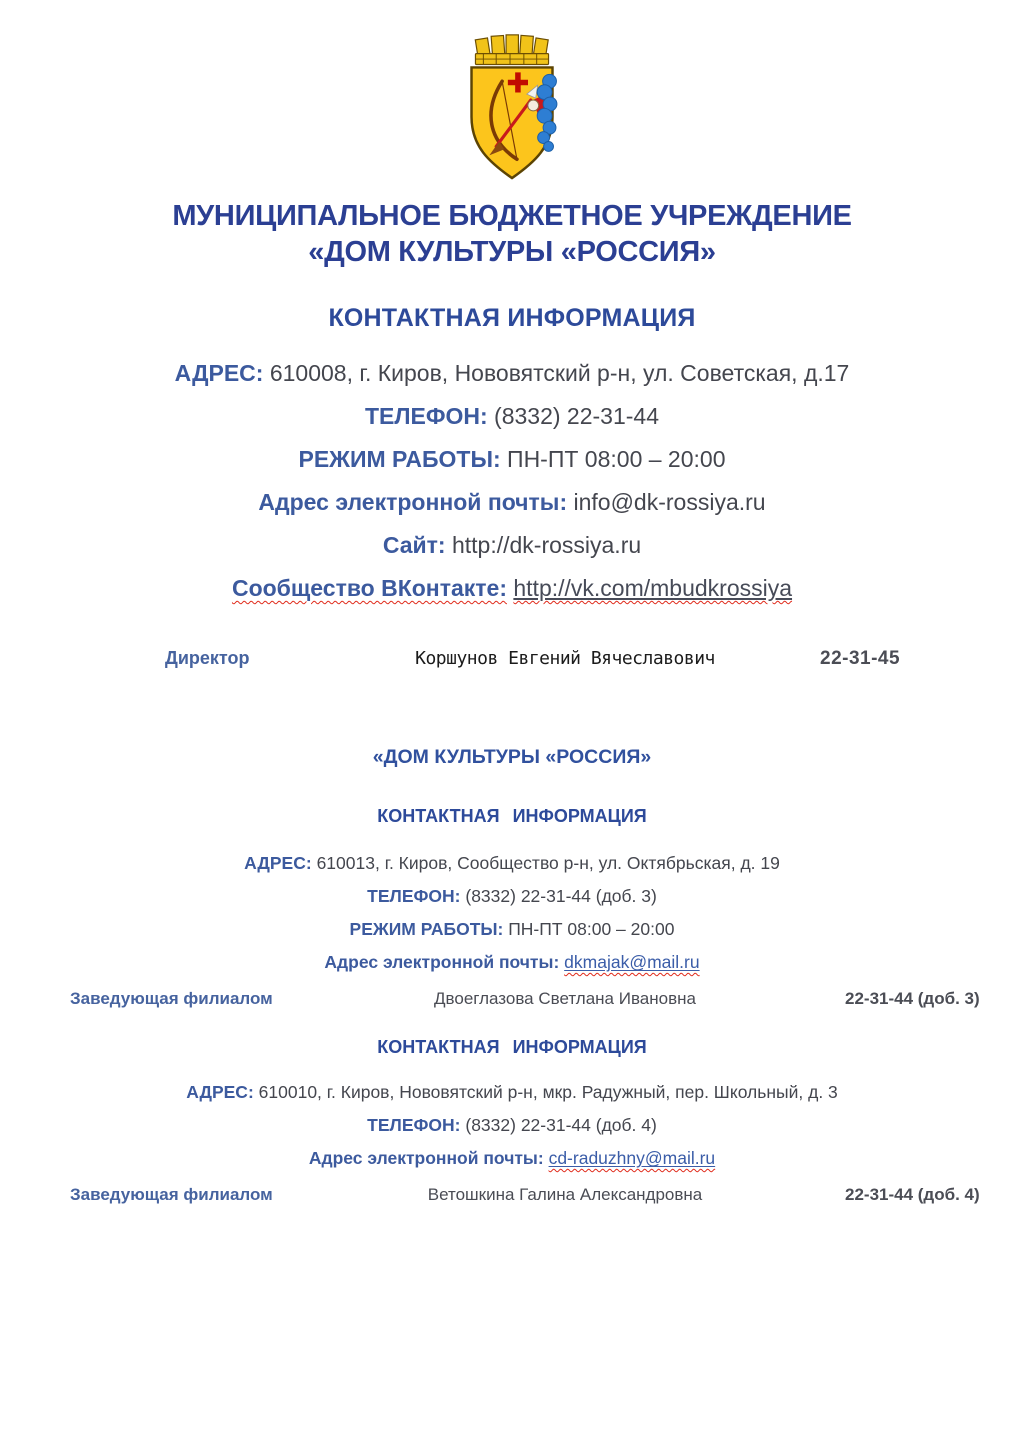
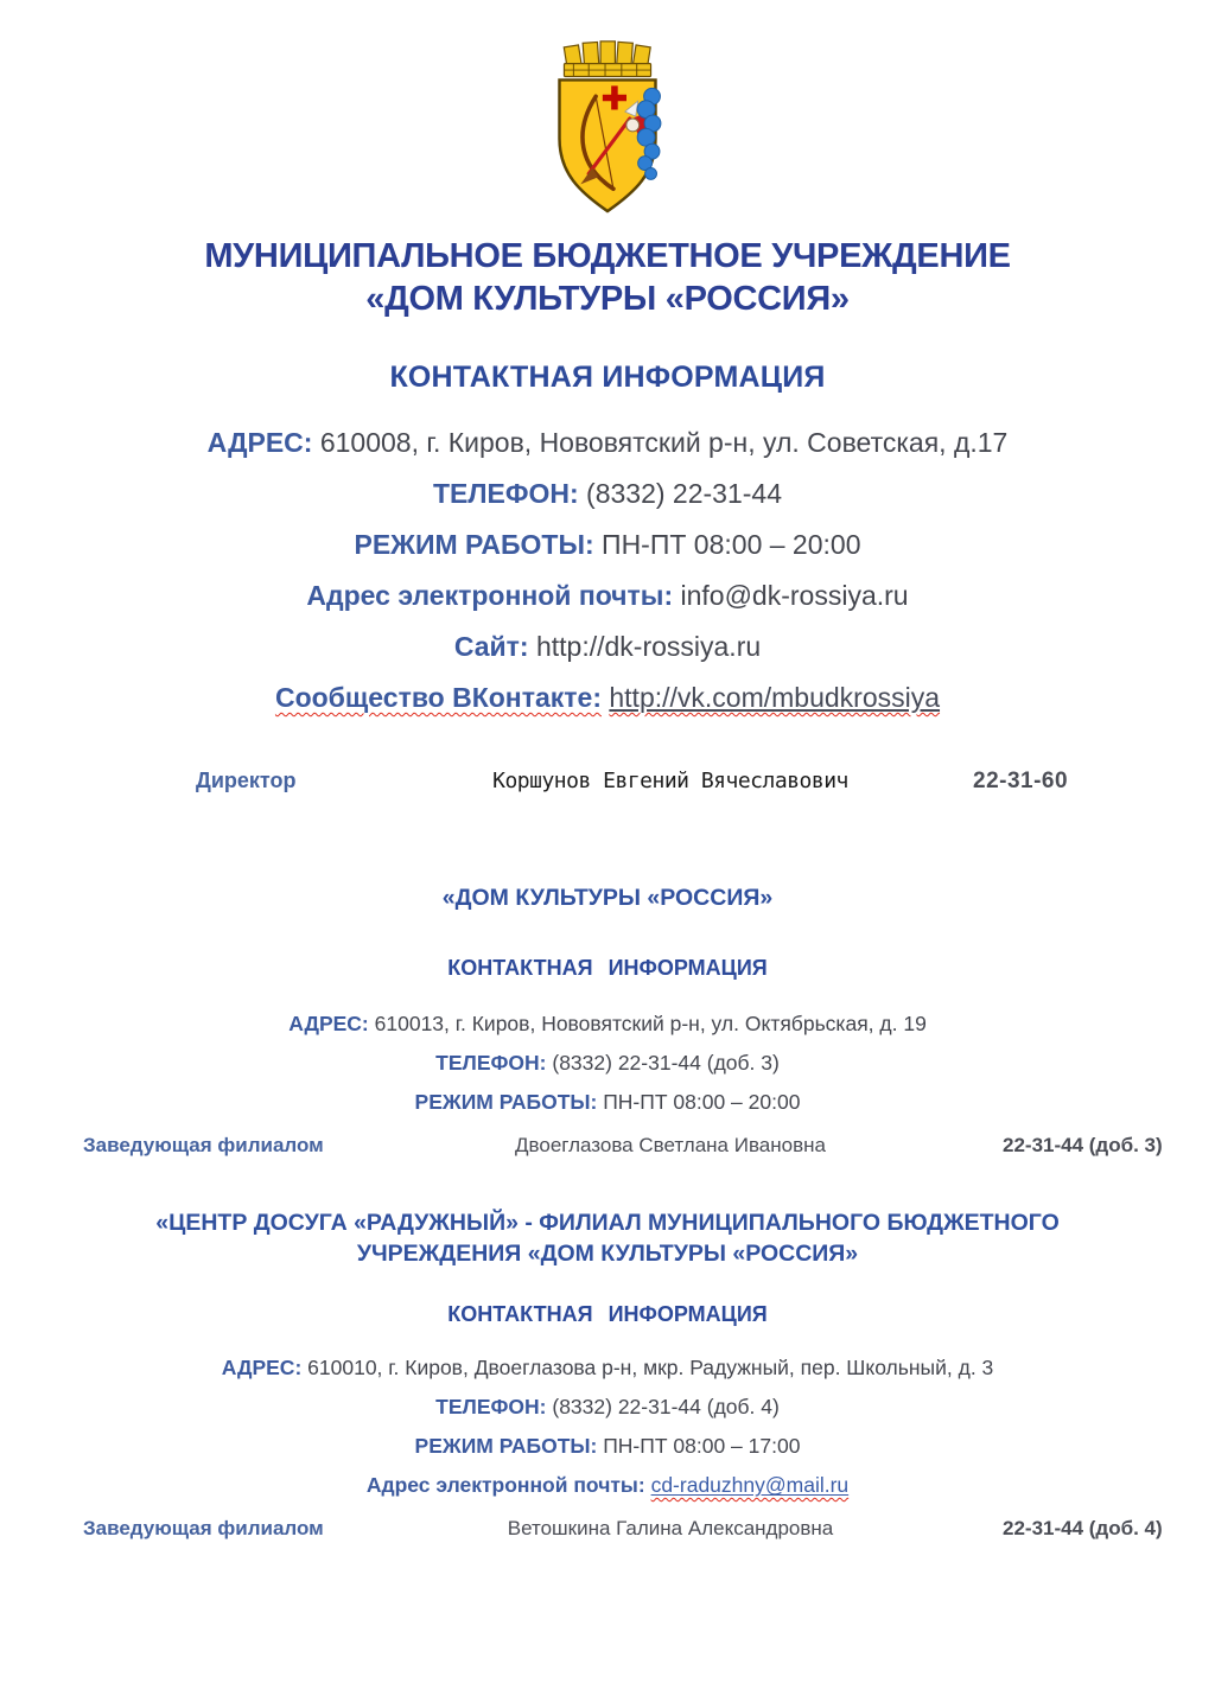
  МУНИЦИПАЛЬНОЕ БЮДЖЕТНОЕ УЧРЕЖДЕНИЕ
  «ДОМ КУЛЬТУРЫ «РОССИЯ»
  КОНТАКТНАЯ ИНФОРМАЦИЯ
  АДРЕС: 610008, г. Киров, Нововятский р-н, ул. Советская, д.17
  ТЕЛЕФОН: (8332) 22-31-44
  РЕЖИМ РАБОТЫ: ПН-ПТ 08:00 – 20:00
  Адрес электронной почты: info@dk-rossiya.ru
  Сайт: http://dk-rossiya.ru
  Сообщество ВКонтакте: http://vk.com/mbudkrossiya
  Директор
  Коршунов Евгений Вячеславович
- 22-31-45
+ 22-31-60
  «ДОМ КУЛЬТУРЫ «РОССИЯ»
  КОНТАКТНАЯ ИНФОРМАЦИЯ
- АДРЕС: 610013, г. Киров, Сообщество р-н, ул. Октябрьская, д. 19
+ АДРЕС: 610013, г. Киров, Нововятский р-н, ул. Октябрьская, д. 19
  ТЕЛЕФОН: (8332) 22-31-44 (доб. 3)
  РЕЖИМ РАБОТЫ: ПН-ПТ 08:00 – 20:00
- Адрес электронной почты: dkmajak@mail.ru
  Заведующая филиалом
  Двоеглазова Светлана Ивановна
  22-31-44 (доб. 3)
+ «ЦЕНТР ДОСУГА «РАДУЖНЫЙ» - ФИЛИАЛ МУНИЦИПАЛЬНОГО БЮДЖЕТНОГО
+ УЧРЕЖДЕНИЯ «ДОМ КУЛЬТУРЫ «РОССИЯ»
  КОНТАКТНАЯ ИНФОРМАЦИЯ
- АДРЕС: 610010, г. Киров, Нововятский р-н, мкр. Радужный, пер. Школьный, д. 3
+ АДРЕС: 610010, г. Киров, Двоеглазова р-н, мкр. Радужный, пер. Школьный, д. 3
  ТЕЛЕФОН: (8332) 22-31-44 (доб. 4)
+ РЕЖИМ РАБОТЫ: ПН-ПТ 08:00 – 17:00
  Адрес электронной почты: cd-raduzhny@mail.ru
  Заведующая филиалом
  Ветошкина Галина Александровна
  22-31-44 (доб. 4)
